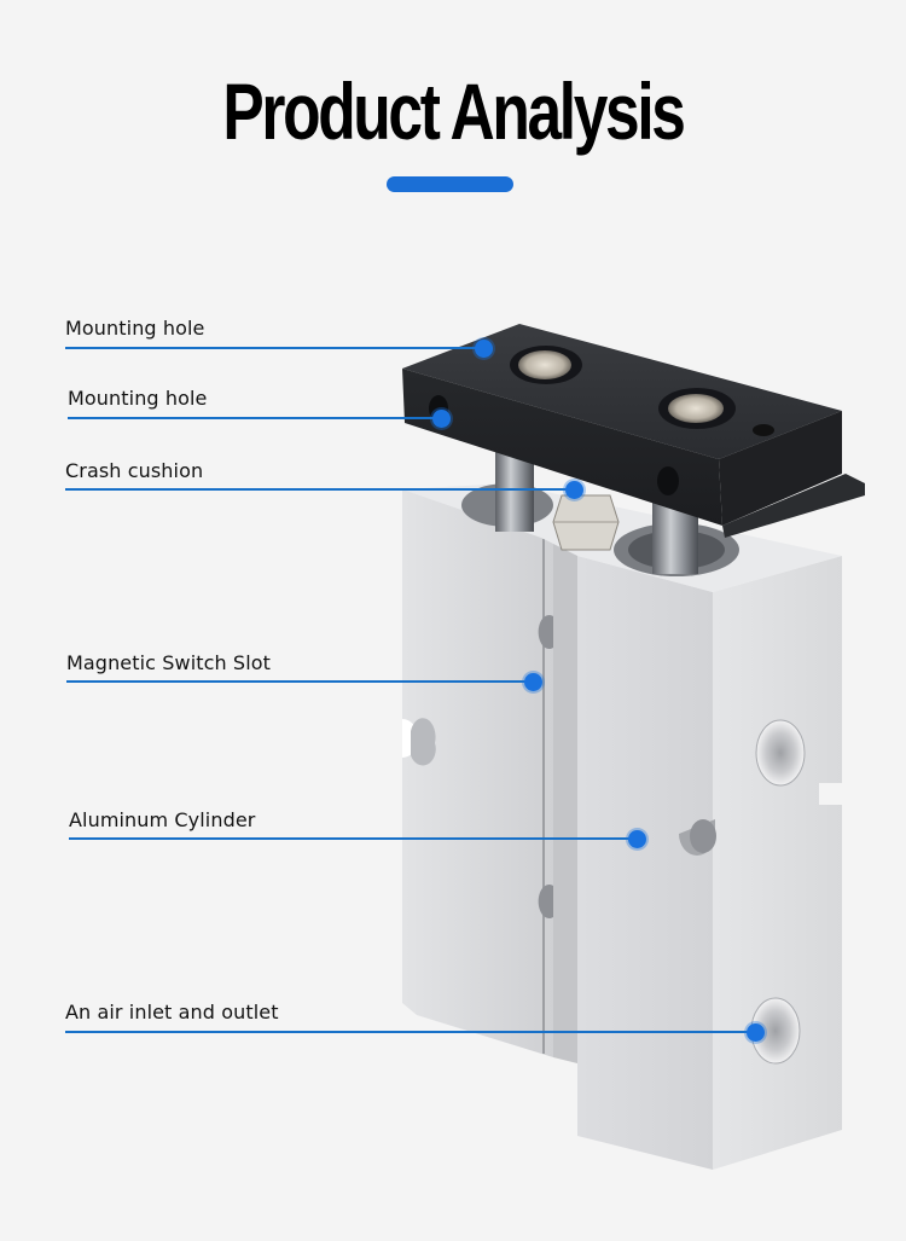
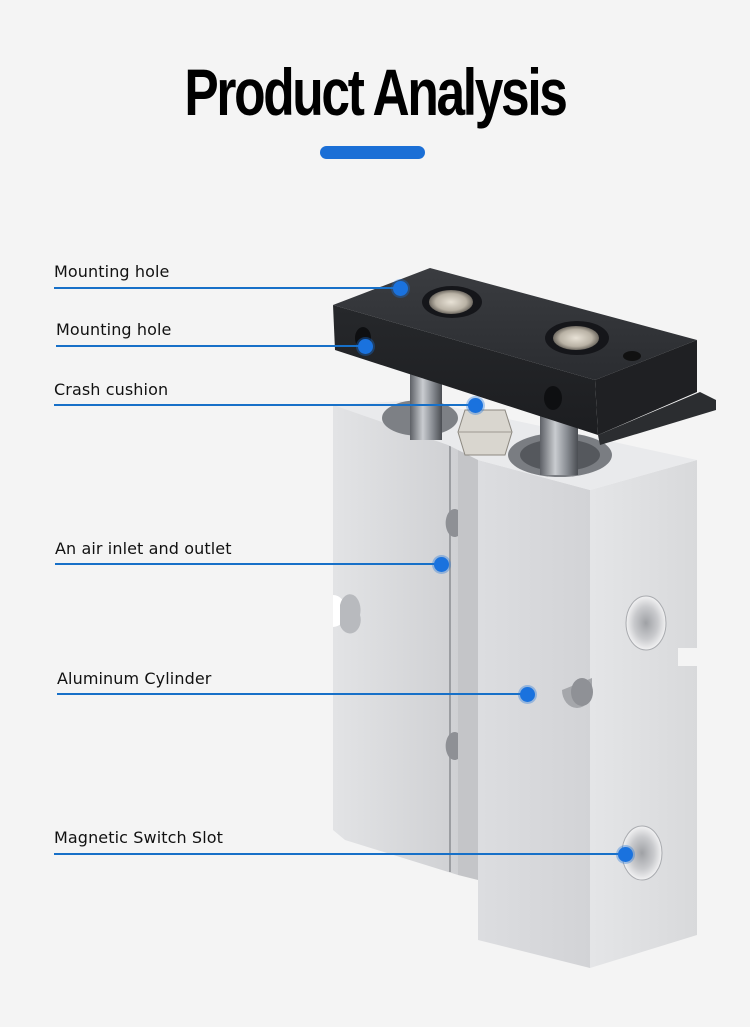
  Product Analysis
  Mounting hole
  Mounting hole
  Crash cushion
- Magnetic Switch Slot
+ An air inlet and outlet
  Aluminum Cylinder
- An air inlet and outlet
+ Magnetic Switch Slot
